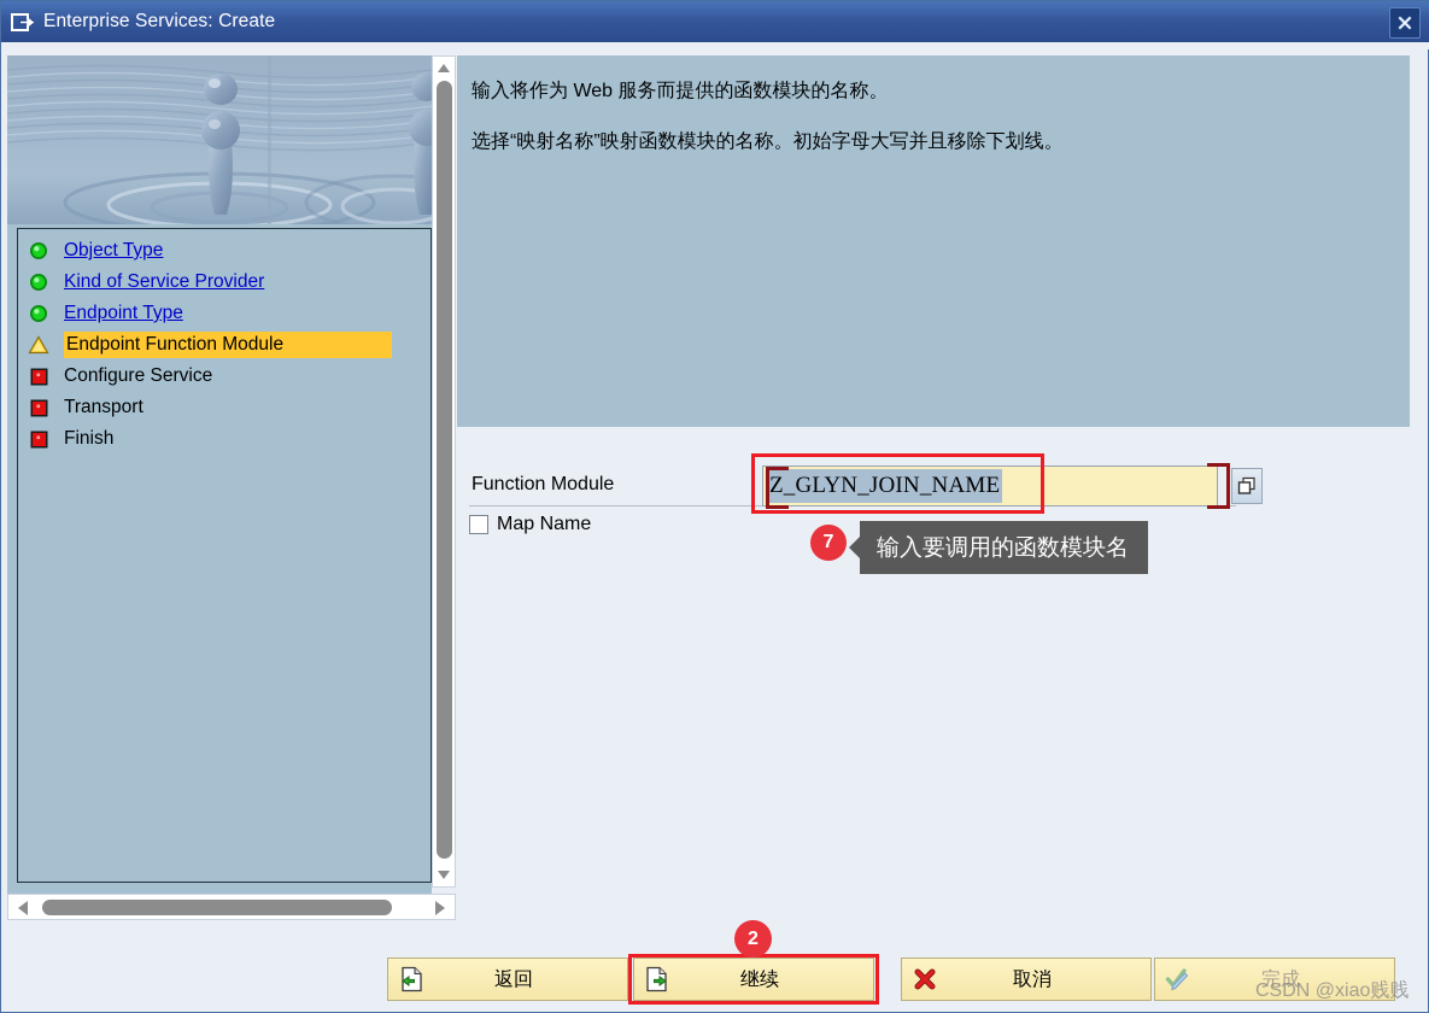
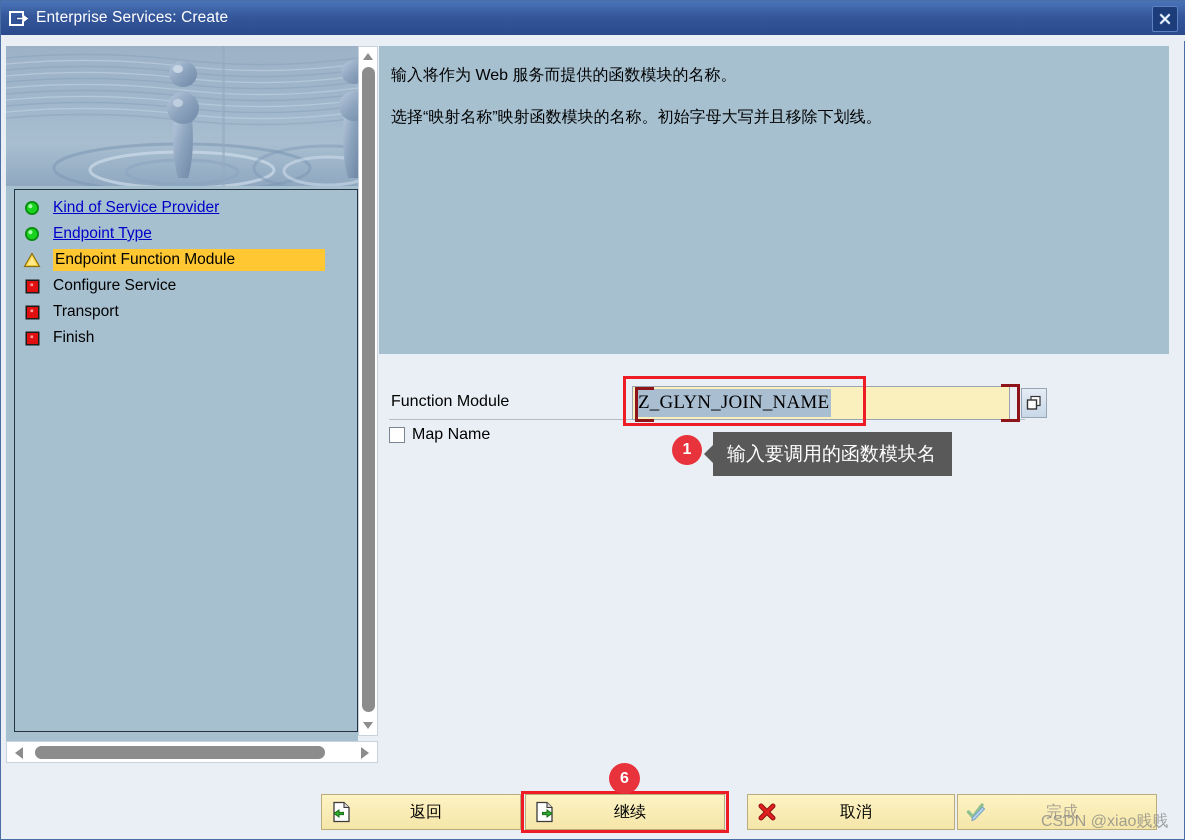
  Enterprise Services: Create
- Object Type
  Kind of Service Provider
  Endpoint Type
  Endpoint Function Module
  Configure Service
  Transport
  Finish
  输入将作为 Web 服务而提供的函数模块的名称。
  选择“映射名称”映射函数模块的名称。初始字母大写并且移除下划线。
  Function Module
  Z_GLYN_JOIN_NAME
  Map Name
- 7
+ 1
  输入要调用的函数模块名
  返回
  继续
  取消
  完成
- 2
+ 6
  CSDN @xiao贱贱
